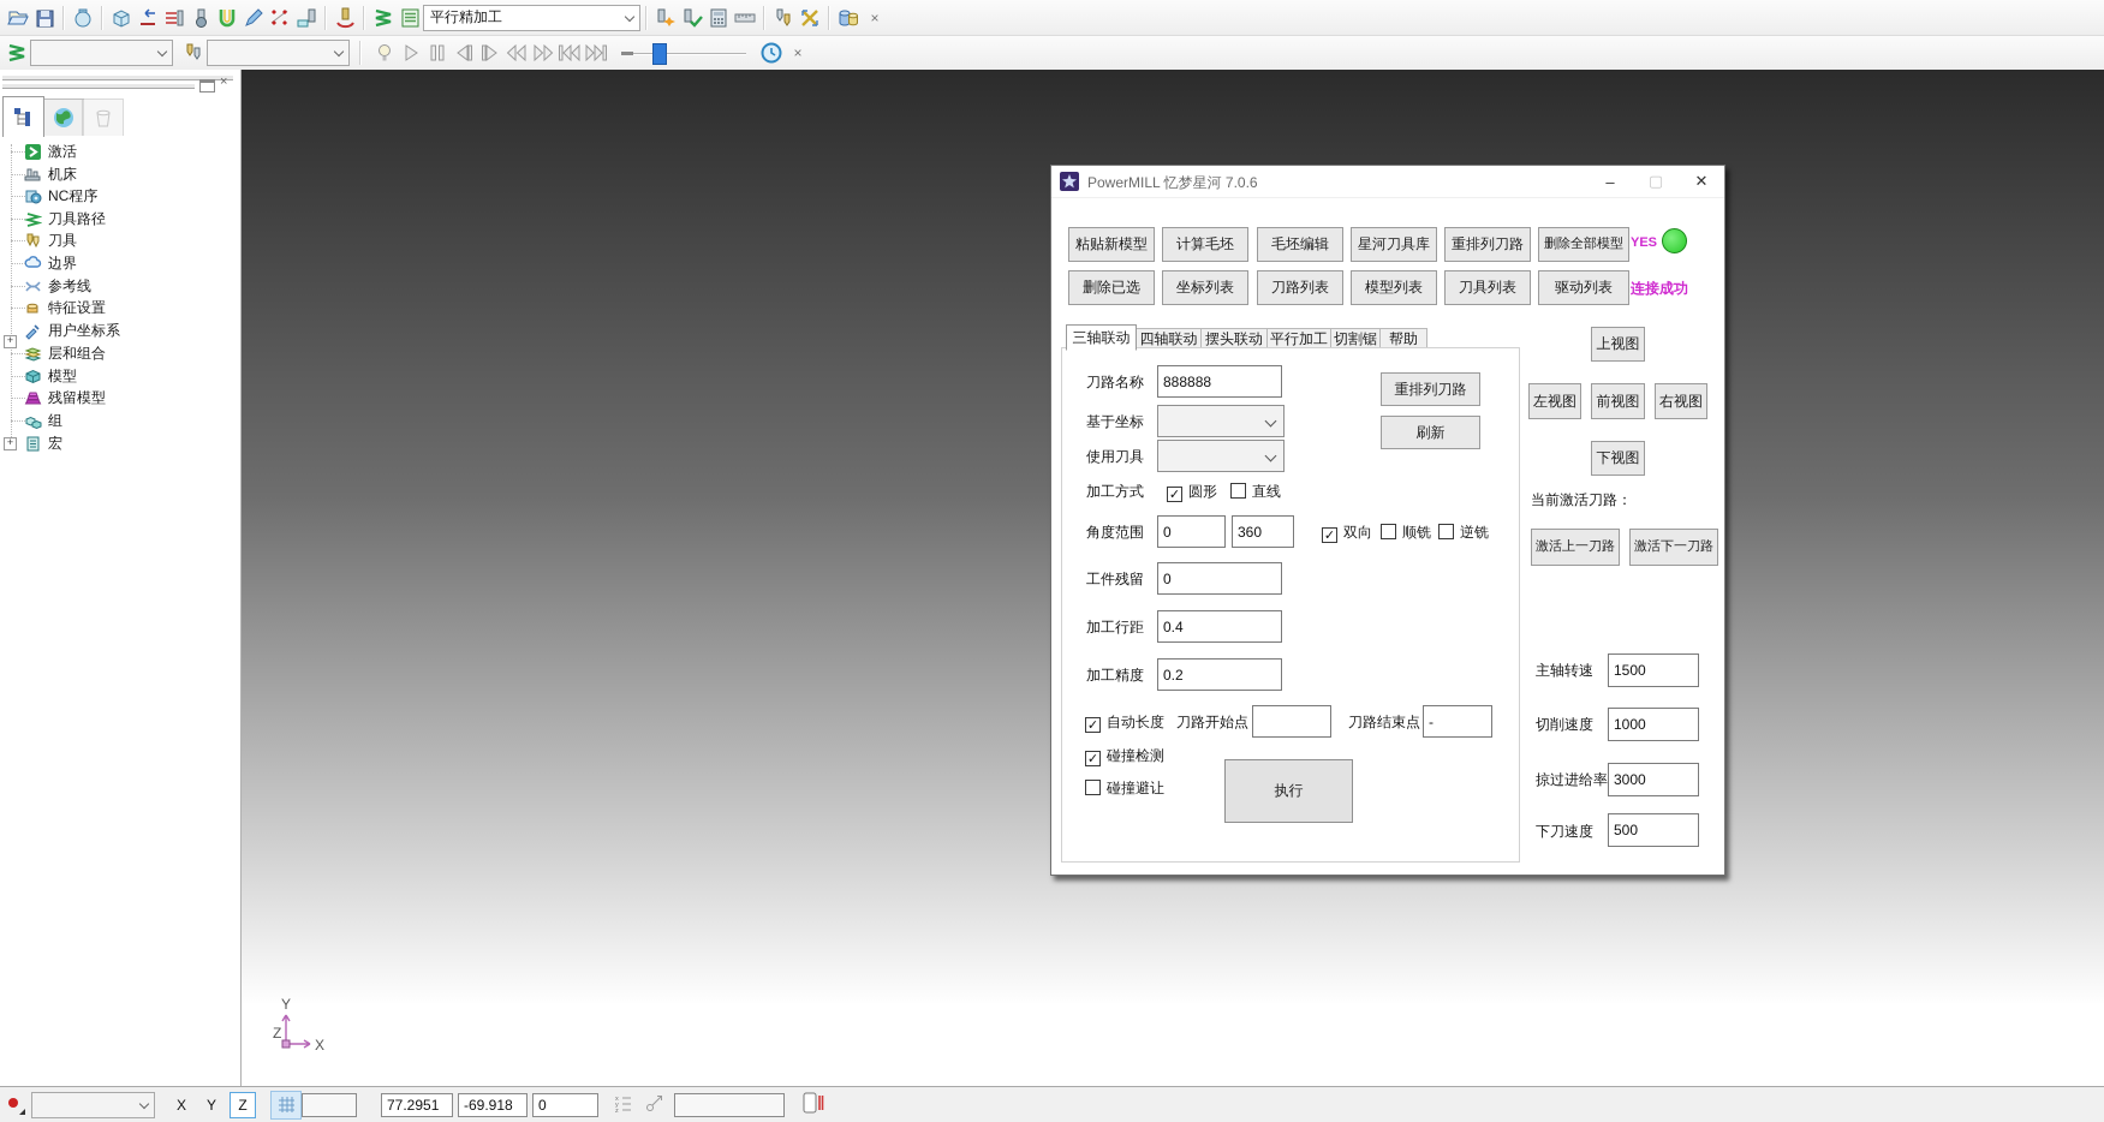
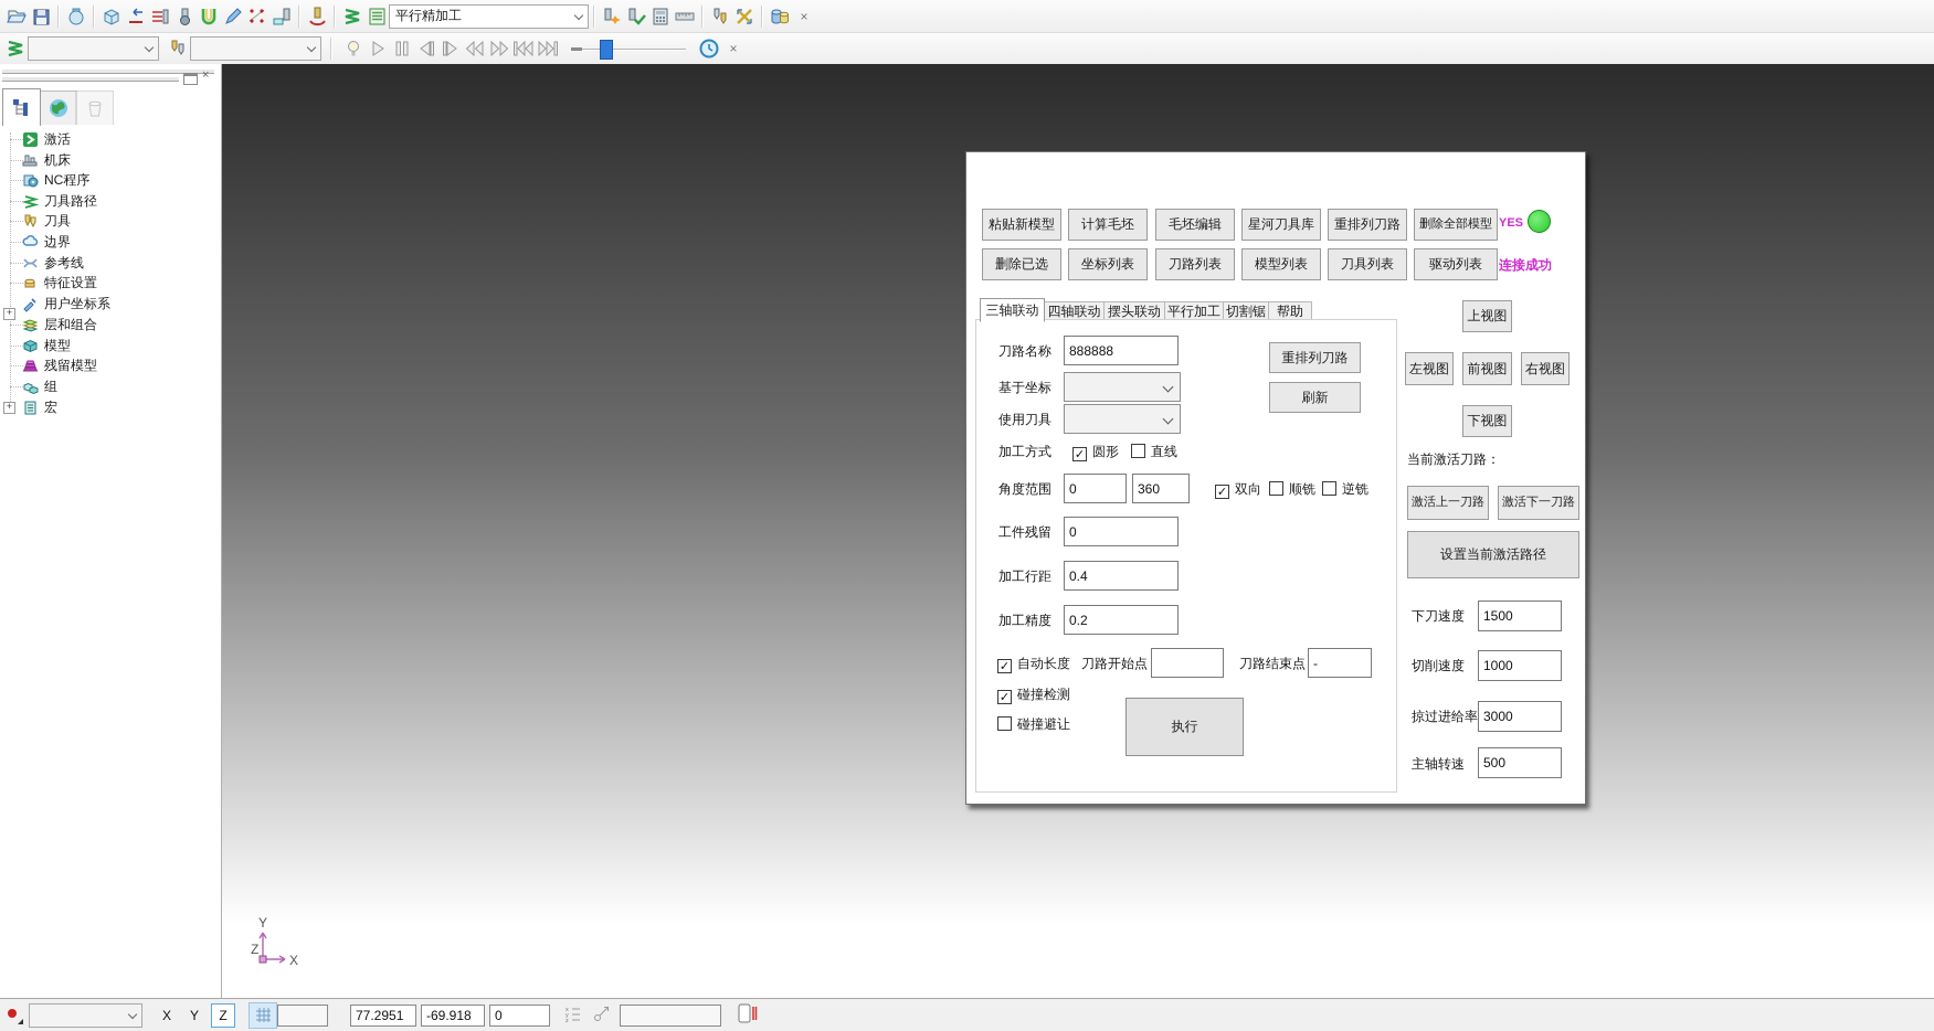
  平行精加工
  ×
  ×
  ×
  激活
  机床
  NC程序
  刀具路径
  刀具
  边界
  参考线
  特征设置
  +
  用户坐标系
  层和组合
  模型
  残留模型
  组
  +
  宏
  Y
  X
  Z
- PowerMILL 忆梦星河 7.0.6
- –
- ▢
- ✕
  粘贴新模型
  计算毛坯
  毛坯编辑
  星河刀具库
  重排列刀路
  删除全部模型
  YES
  删除已选
  坐标列表
  刀路列表
  模型列表
  刀具列表
  驱动列表
  连接成功
  三轴联动
  四轴联动
  摆头联动
  平行加工
  切割锯
  帮助
  刀路名称
  888888
  重排列刀路
  基于坐标
  刷新
  使用刀具
  加工方式
  ✓ 圆形
  直线
  角度范围
  0
  360
  ✓ 双向
  顺铣
  逆铣
  工件残留
  0
  加工行距
  0.4
  加工精度
  0.2
  ✓ 自动长度
  刀路开始点
  刀路结束点
  -
  ✓ 碰撞检测
  碰撞避让
  执行
  上视图
  左视图
  前视图
  右视图
  下视图
  当前激活刀路：
  激活上一刀路
  激活下一刀路
+ 设置当前激活路径
- 主轴转速
+ 下刀速度
  1500
  切削速度
  1000
  掠过进给率
  3000
- 下刀速度
+ 主轴转速
  500
  X
  Y
  Z
  77.2951
  -69.918
  0
